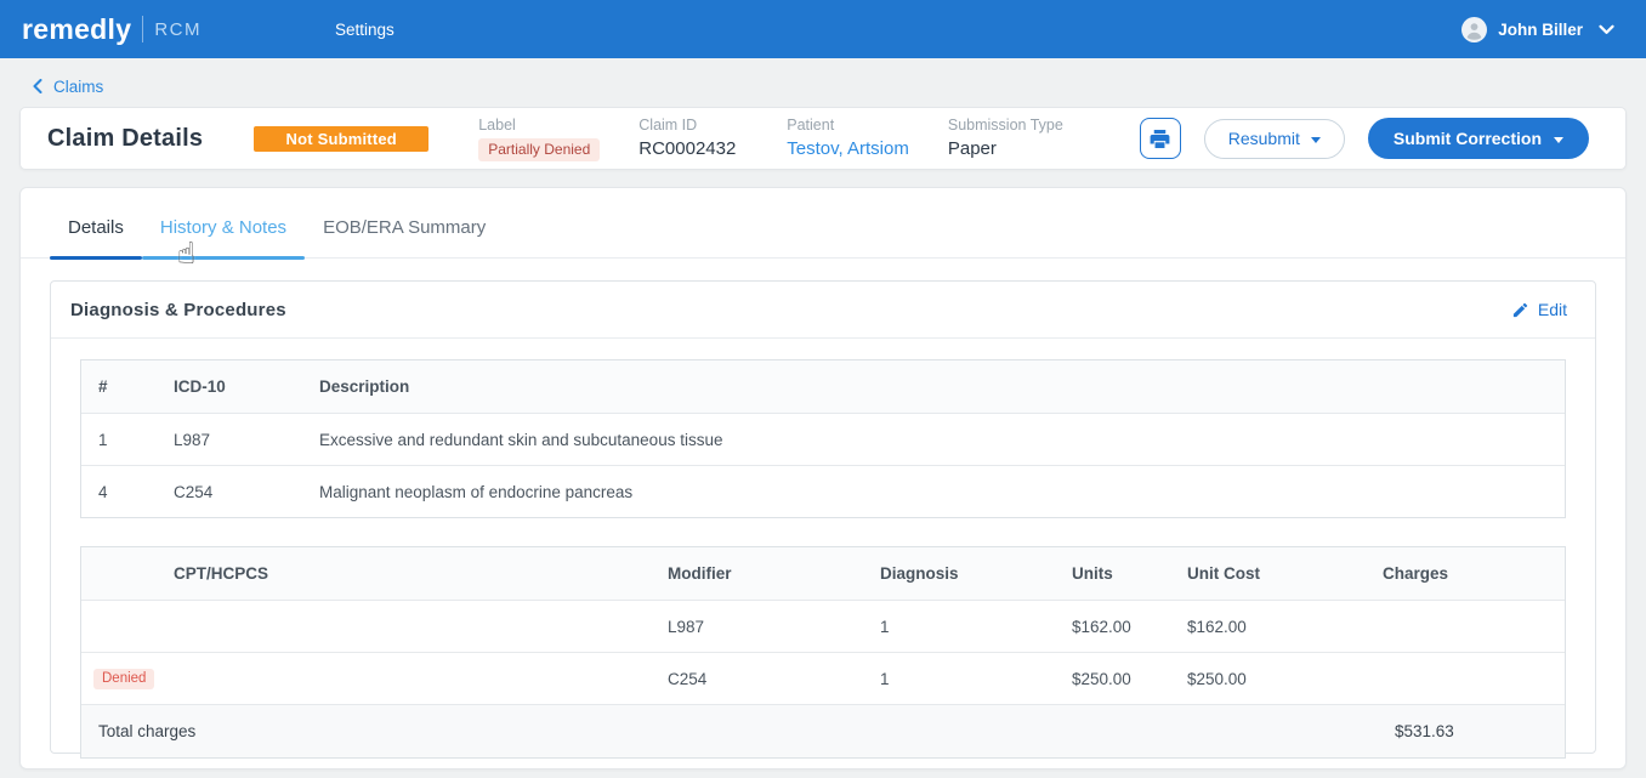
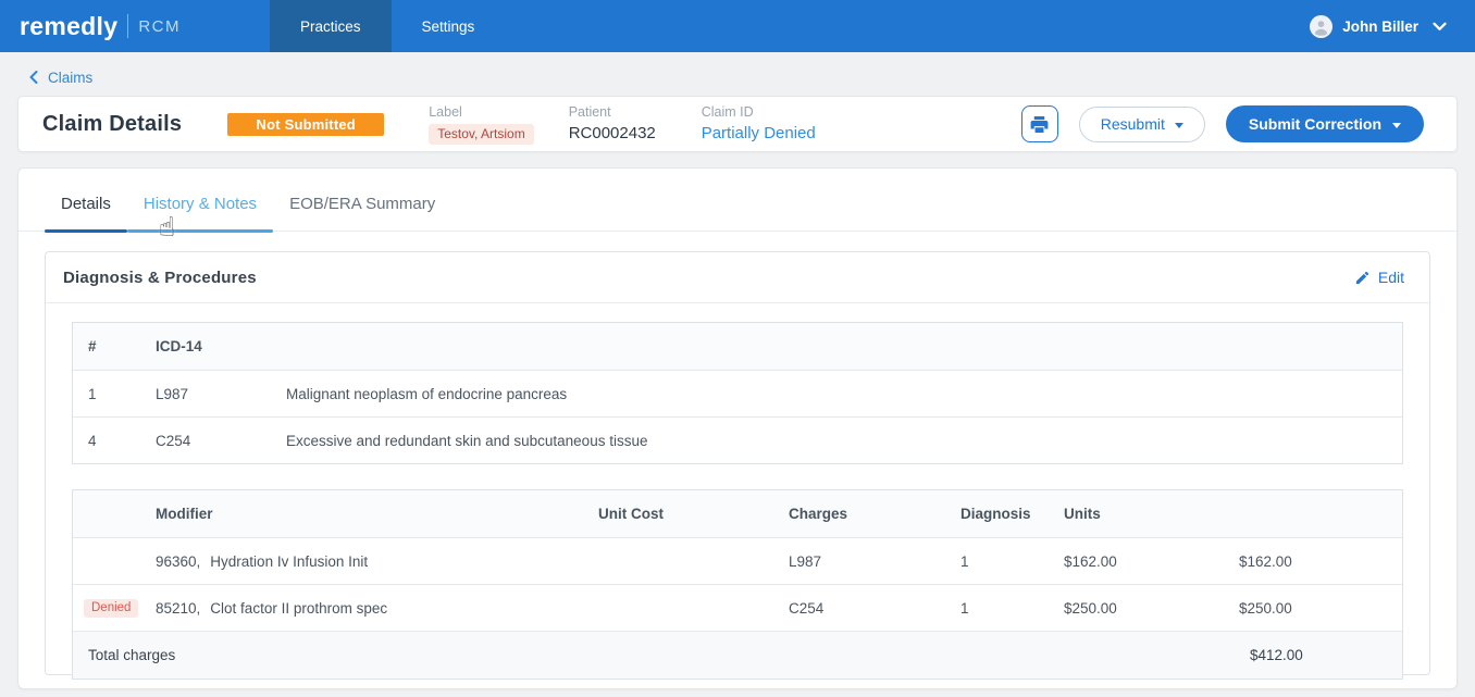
  remedly
  RCM
+ Practices
  Settings
  John Biller
  Claims
  Claim Details
  Not Submitted
  Label
- Partially Denied
+ Testov, Artsiom
- Claim ID
+ Patient
  RC0002432
- Patient
+ Claim ID
- Testov, Artsiom
+ Partially Denied
- Submission Type
- Paper
  Resubmit
  Submit Correction
  Details
  History & Notes
  EOB/ERA Summary
  Diagnosis & Procedures
  Edit
  #
- ICD-10
+ ICD-14
- Description
  1
  L987
- Excessive and redundant skin and subcutaneous tissue
+ Malignant neoplasm of endocrine pancreas
  4
  C254
- Malignant neoplasm of endocrine pancreas
+ Excessive and redundant skin and subcutaneous tissue
- CPT/HCPCS
  Modifier
- Diagnosis
+ Unit Cost
- Units
+ Charges
- Unit Cost
+ Diagnosis
- Charges
+ Units
+ 96360, Hydration Iv Infusion Init
  L987
  1
  $162.00
  $162.00
  Denied
+ 85210, Clot factor II prothrom spec
  C254
  1
  $250.00
  $250.00
  Total charges
- $531.63
+ $412.00
  ☝
